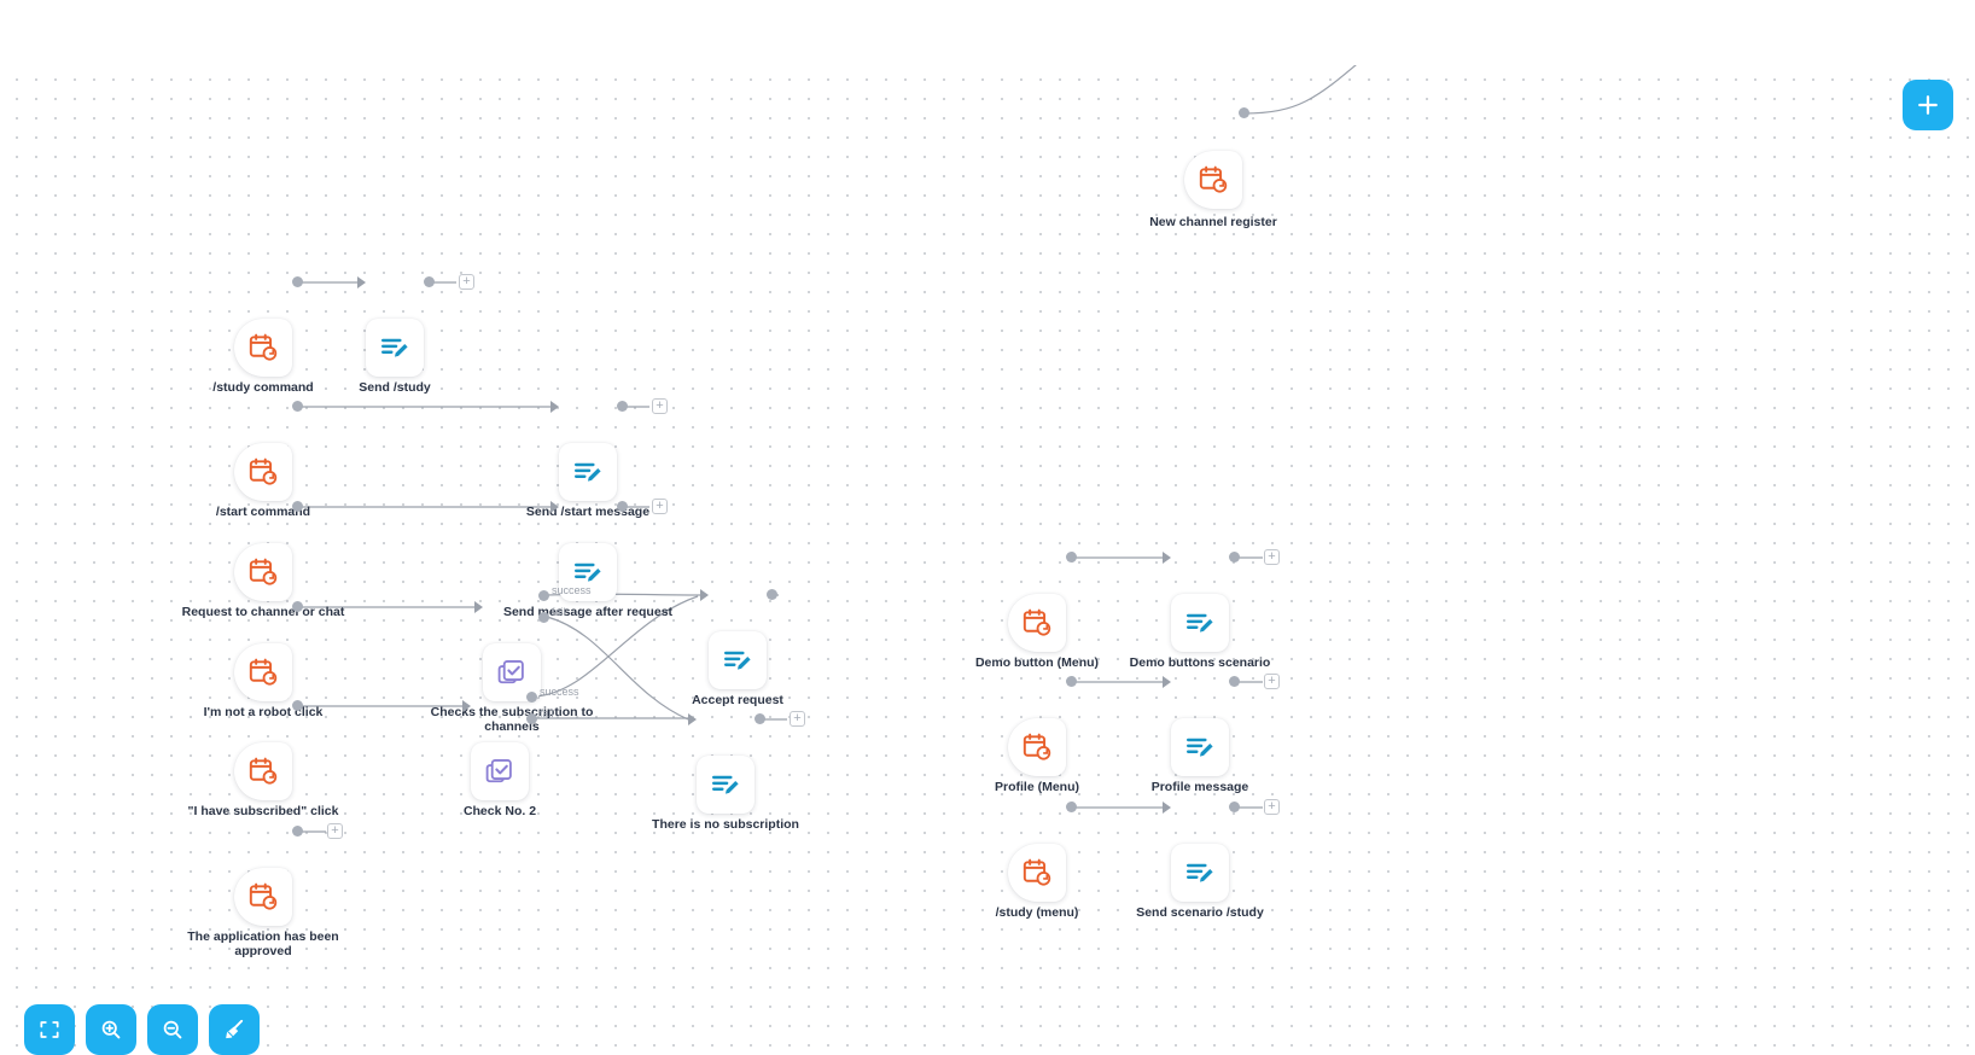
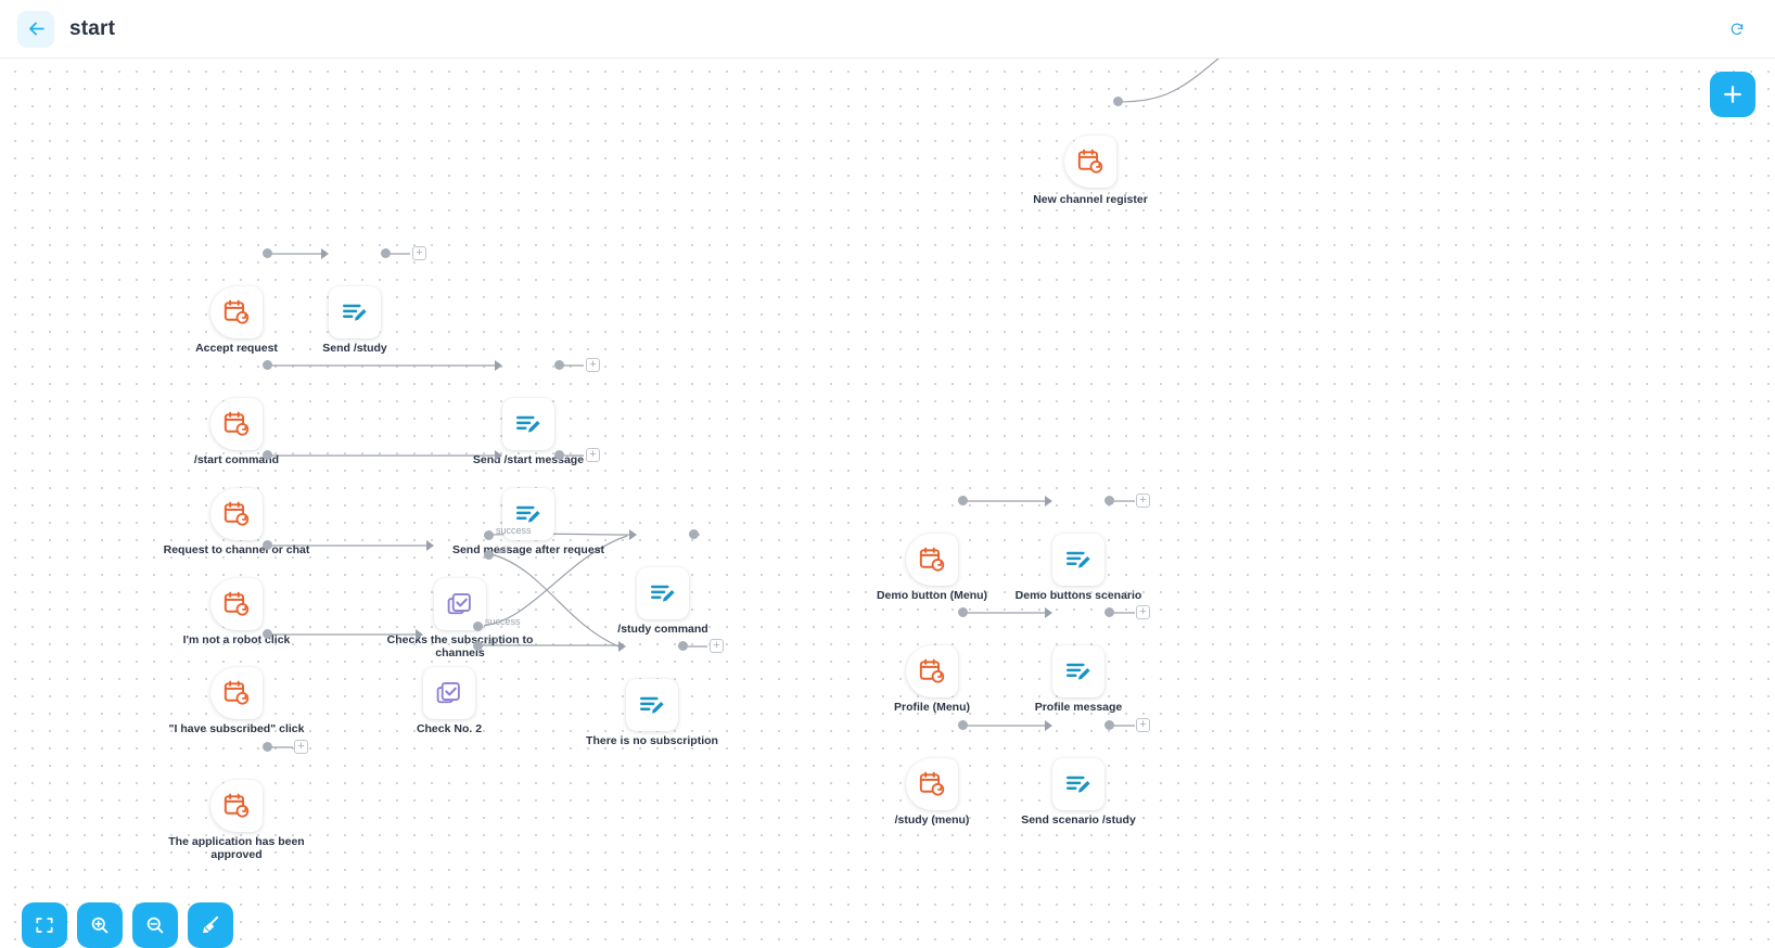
+ start
  New channel register
- /study command
+ Accept request
  +
  Send /study
  /start command
  +
  Send /start message
  Request to channel or chat
  +
  Sendessage after request
  I'm not a robot click
  success
  fail
  Checks the subscription to channels
- Accept request
+ /study command
  "I have subscribed" click
  success
  fail
  Check No. 2
  +
  There is no subscription
  +
  The application has been approved
  Demo button (Menu)
  +
  Demo buttons scenario
  Profile (Menu)
  +
  Profile message
  /study (menu)
  +
  Send scenario /study
